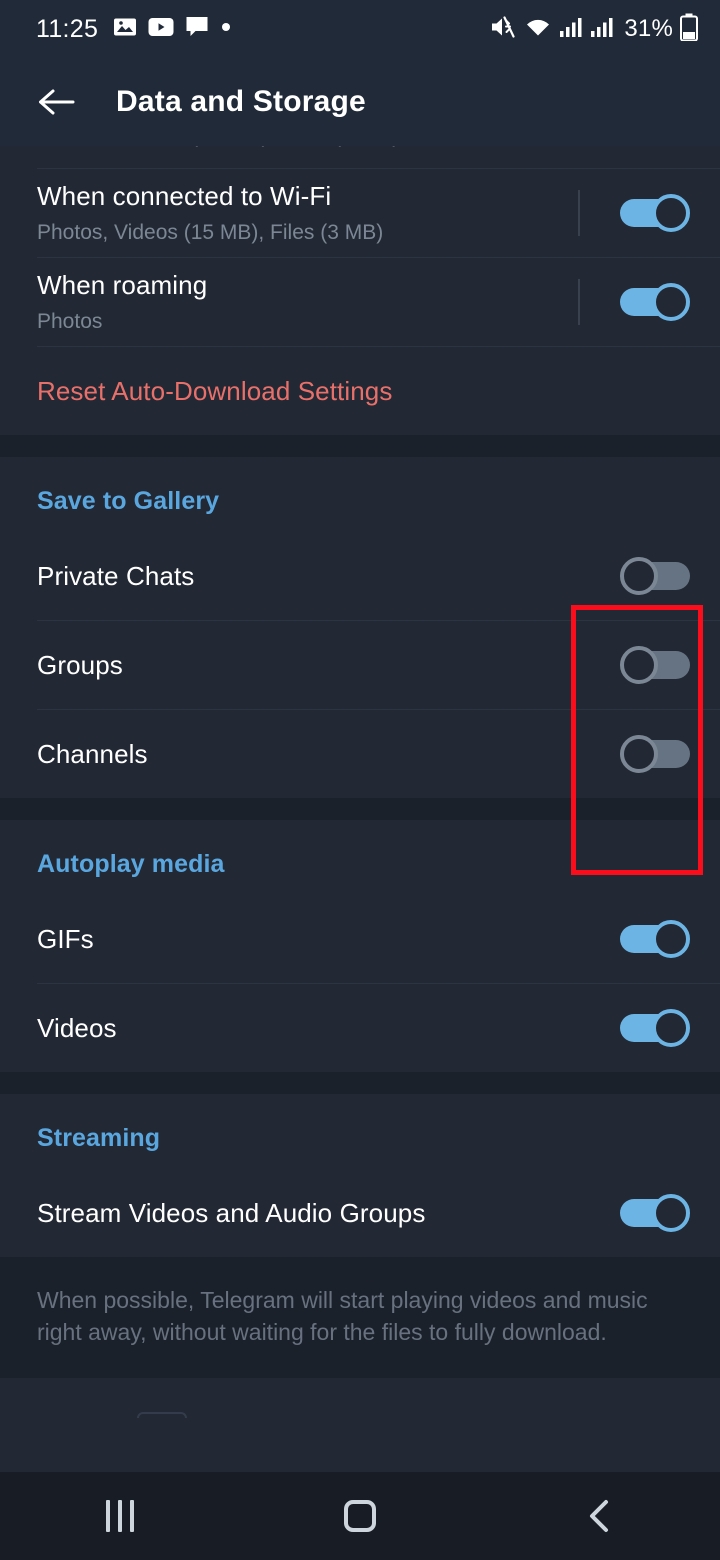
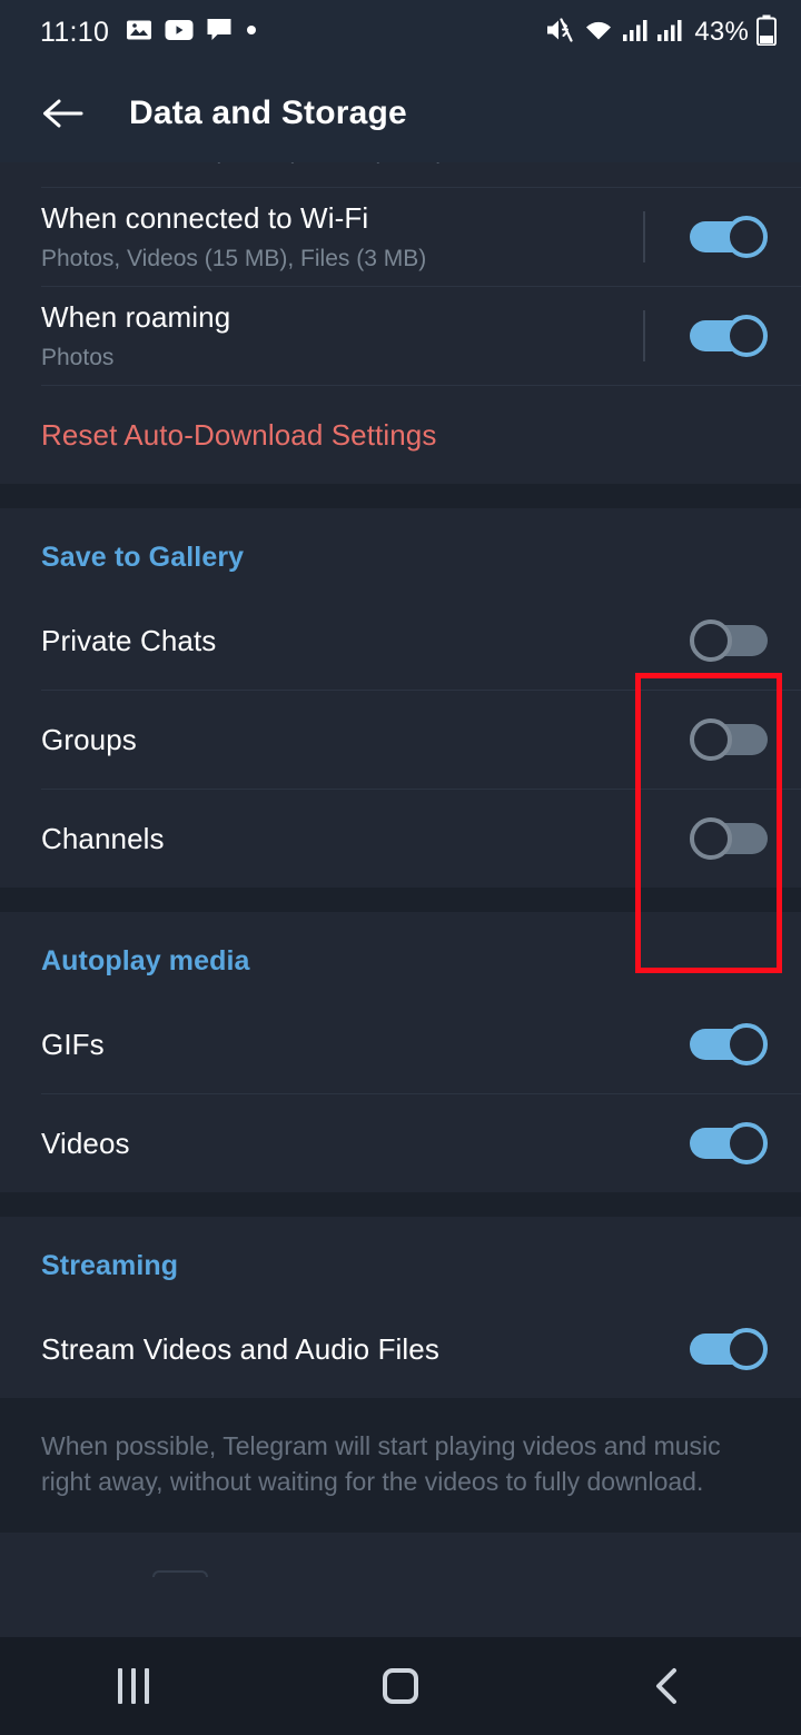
- 11:25
+ 11:10
- 31%
+ 43%
  Data and Storage
  When connected to Wi-Fi
  Photos, Videos (15 MB), Files (3 MB)
  When roaming
  Photos
  Reset Auto-Download Settings
  Save to Gallery
  Private Chats
  Groups
  Channels
  Autoplay media
  GIFs
  Videos
  Streaming
- Stream Videos and Audio Groups
+ Stream Videos and Audio Files
- When possible, Telegram will start playing videos and music right away, without waiting for the files to fully download.
+ When possible, Telegram will start playing videos and music right away, without waiting for the videos to fully download.
